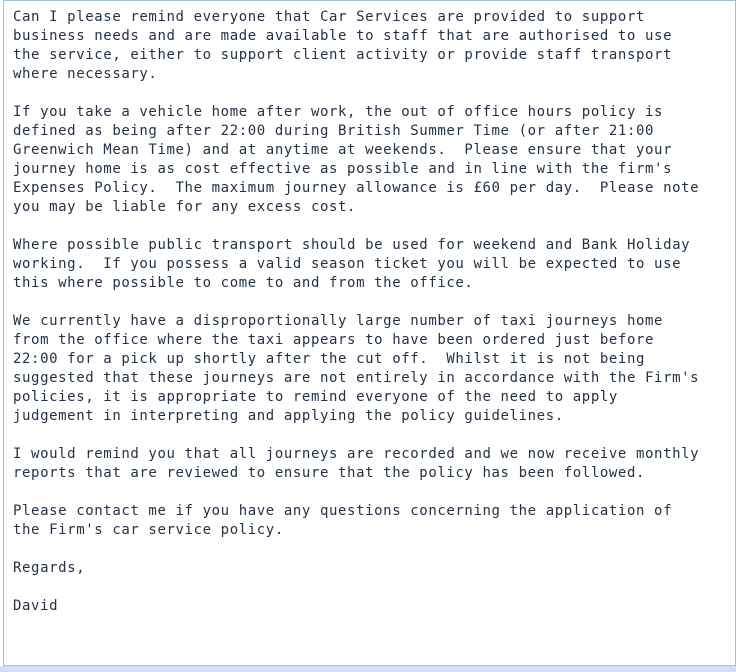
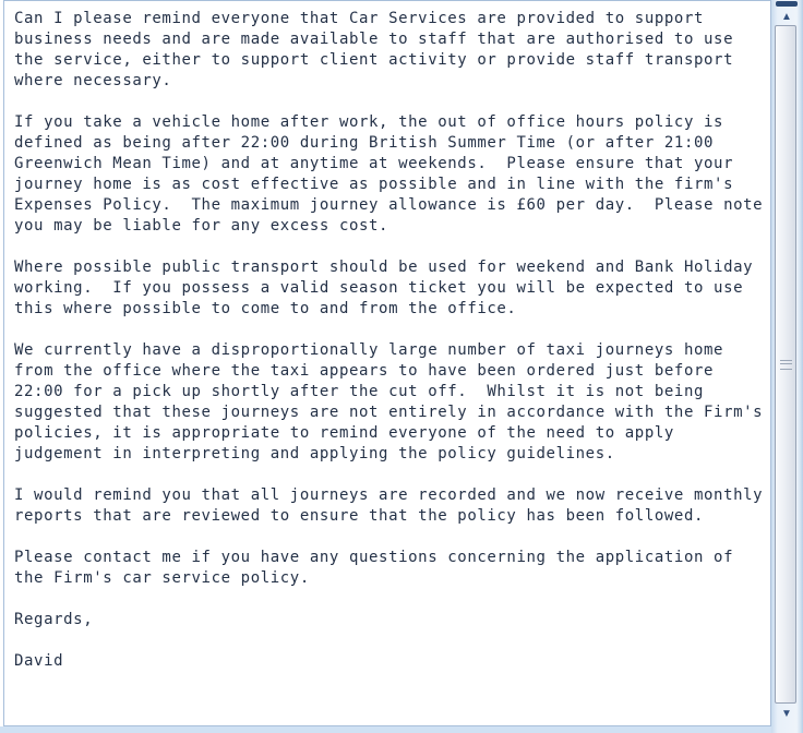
  Can I please remind everyone that Car Services are provided to support
  business needs and are made available to staff that are authorised to use
  the service, either to support client activity or provide staff transport
  where necessary.
  If you take a vehicle home after work, the out of office hours policy is
  defined as being after 22:00 during British Summer Time (or after 21:00
  Greenwich Mean Time) and at anytime at weekends. Please ensure that your
  journey home is as cost effective as possible and in line with the firm's
  Expenses Policy. The maximum journey allowance is £60 per day. Please note
  you may be liable for any excess cost.
  Where possible public transport should be used for weekend and Bank Holiday
  working. If you possess a valid season ticket you will be expected to use
  this where possible to come to and from the office.
  We currently have a disproportionally large number of taxi journeys home
  from the office where the taxi appears to have been ordered just before
  22:00 for a pick up shortly after the cut off. Whilst it is not being
  suggested that these journeys are not entirely in accordance with the Firm's
  policies, it is appropriate to remind everyone of the need to apply
  judgement in interpreting and applying the policy guidelines.
  I would remind you that all journeys are recorded and we now receive monthly
  reports that are reviewed to ensure that the policy has been followed.
  Please contact me if you have any questions concerning the application of
  the Firm's car service policy.
  Regards,
  David
+ ▲
+ ▼
